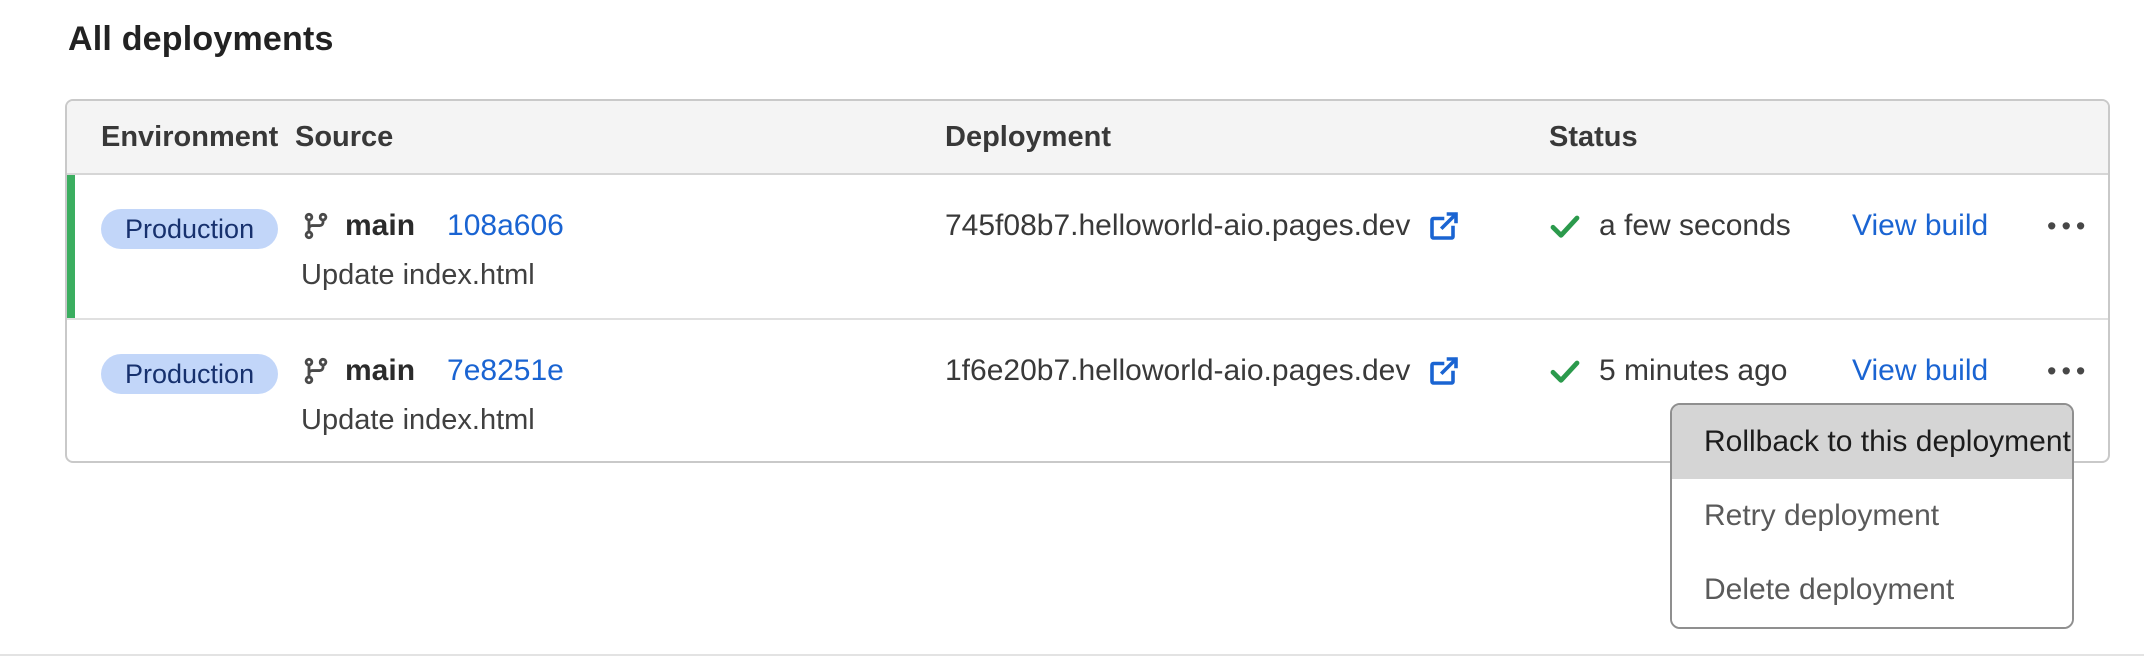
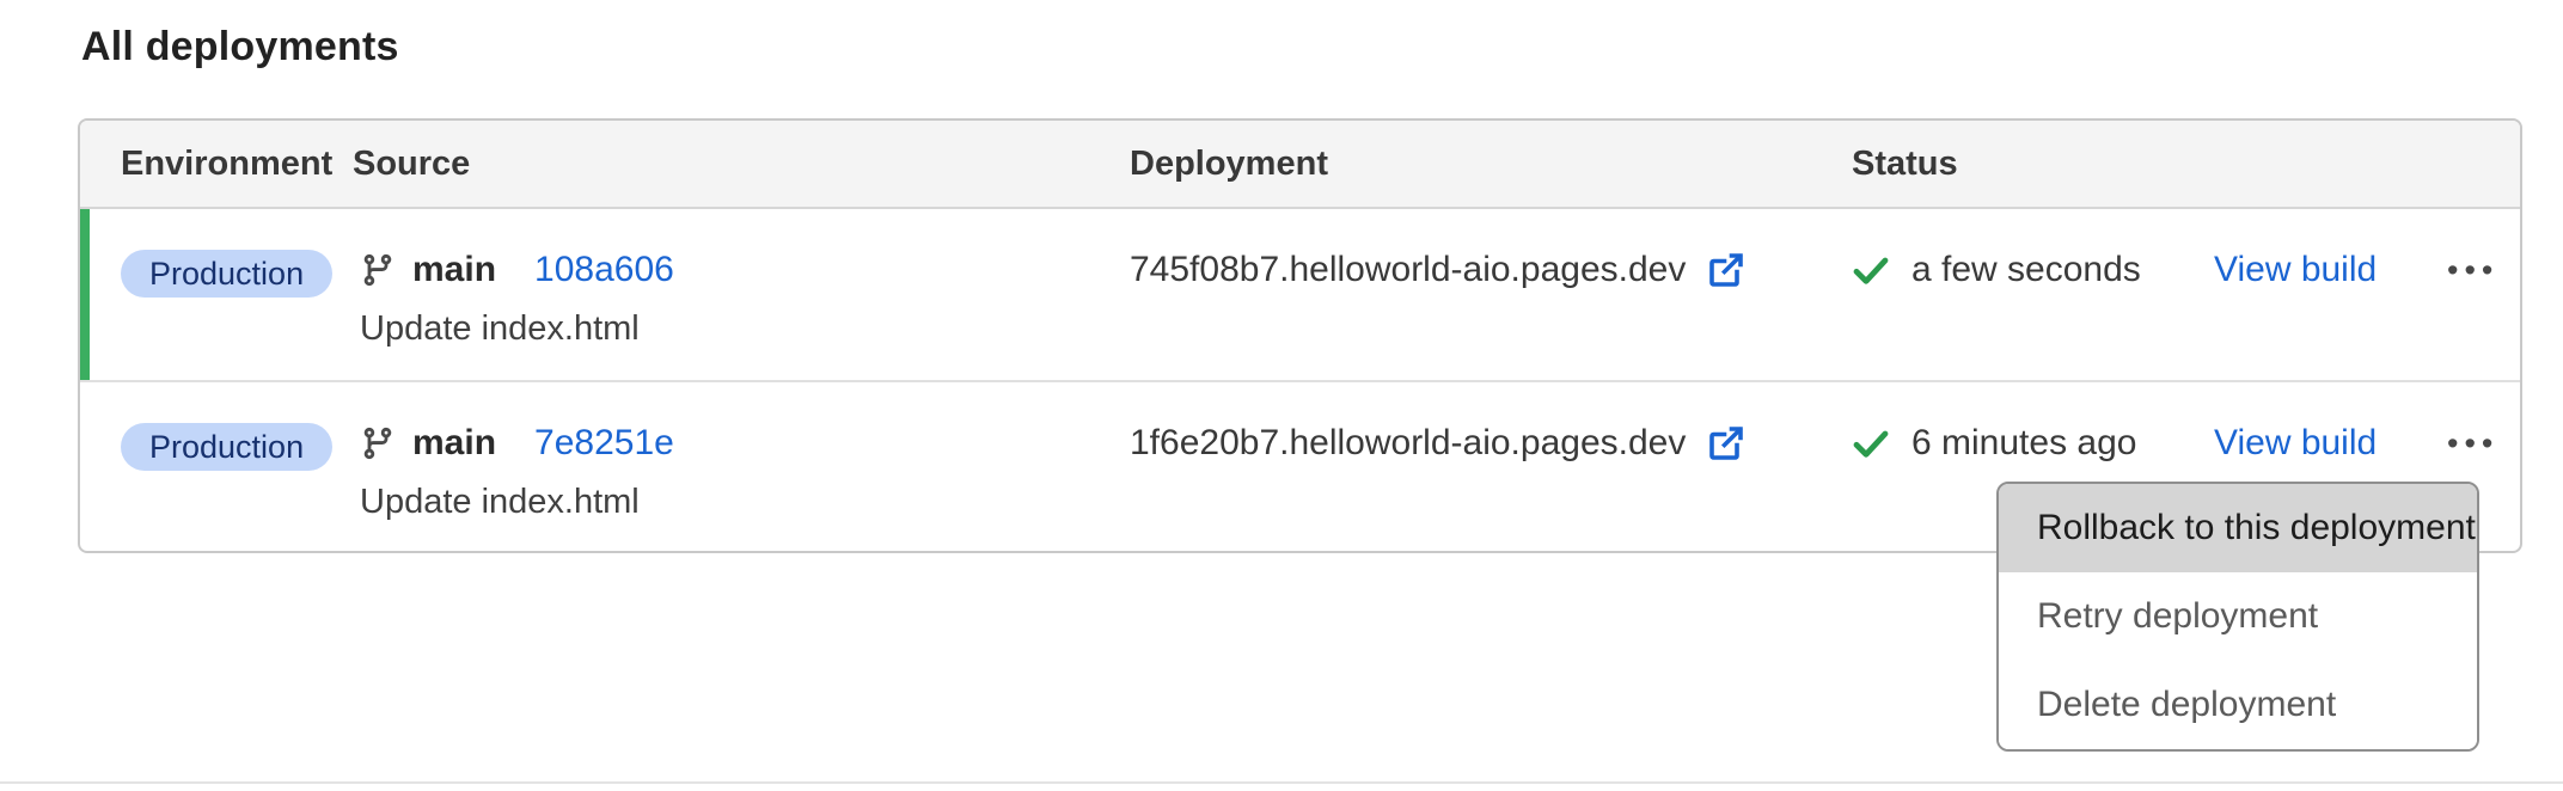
  All deployments
  Environment
  Source
  Deployment
  Status
  Production
  main
  108a606
  Update index.html
  745f08b7.helloworld-aio.pages.dev
  a few seconds
  View build
  •••
  Production
  main
  7e8251e
  Update index.html
  1f6e20b7.helloworld-aio.pages.dev
- 5 minutes ago
+ 6 minutes ago
  View build
  •••
  Rollback to this deployment
  Retry deployment
  Delete deployment
